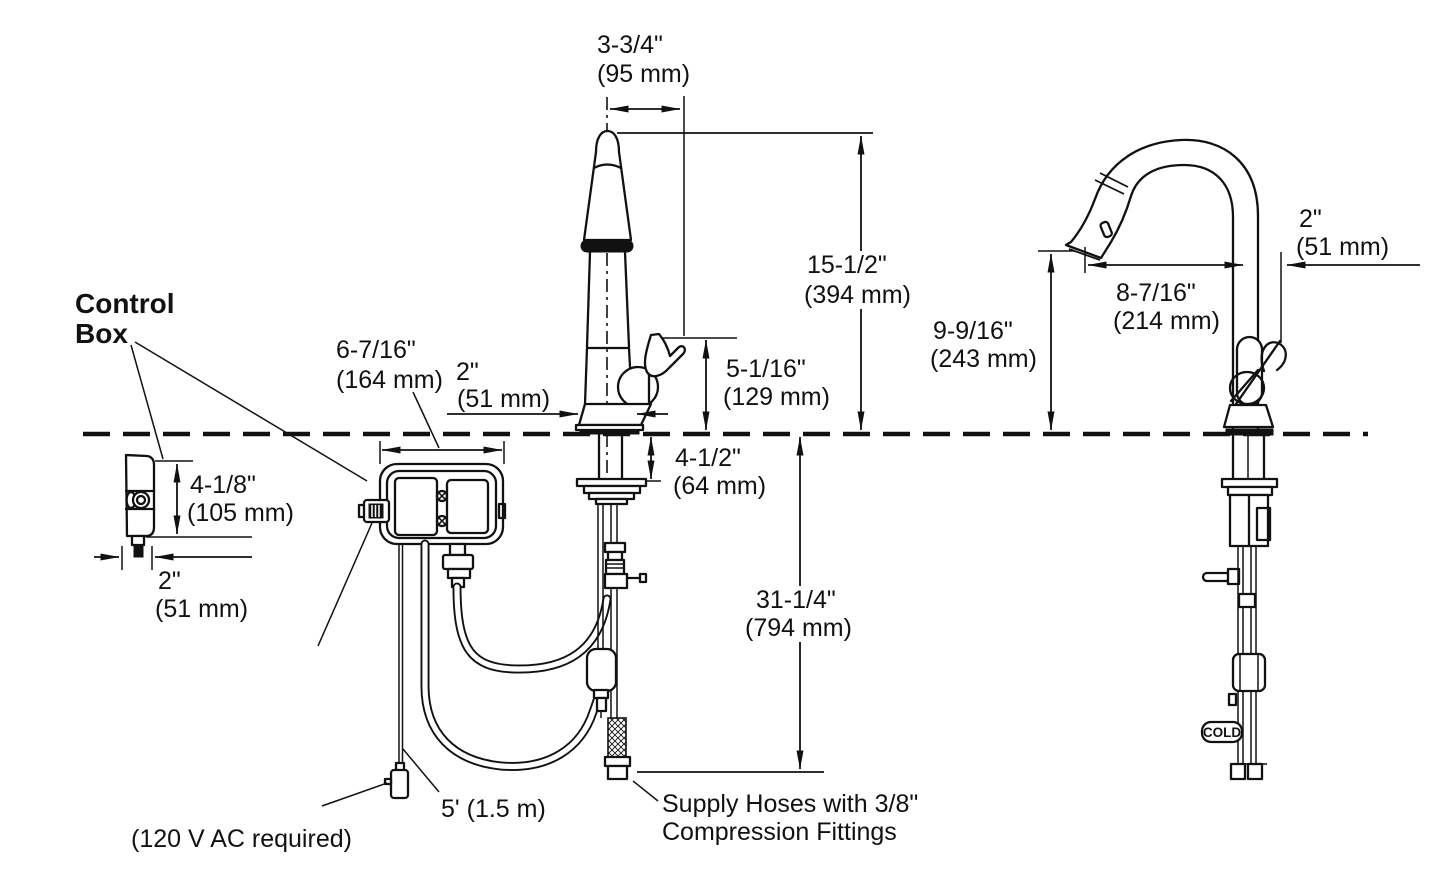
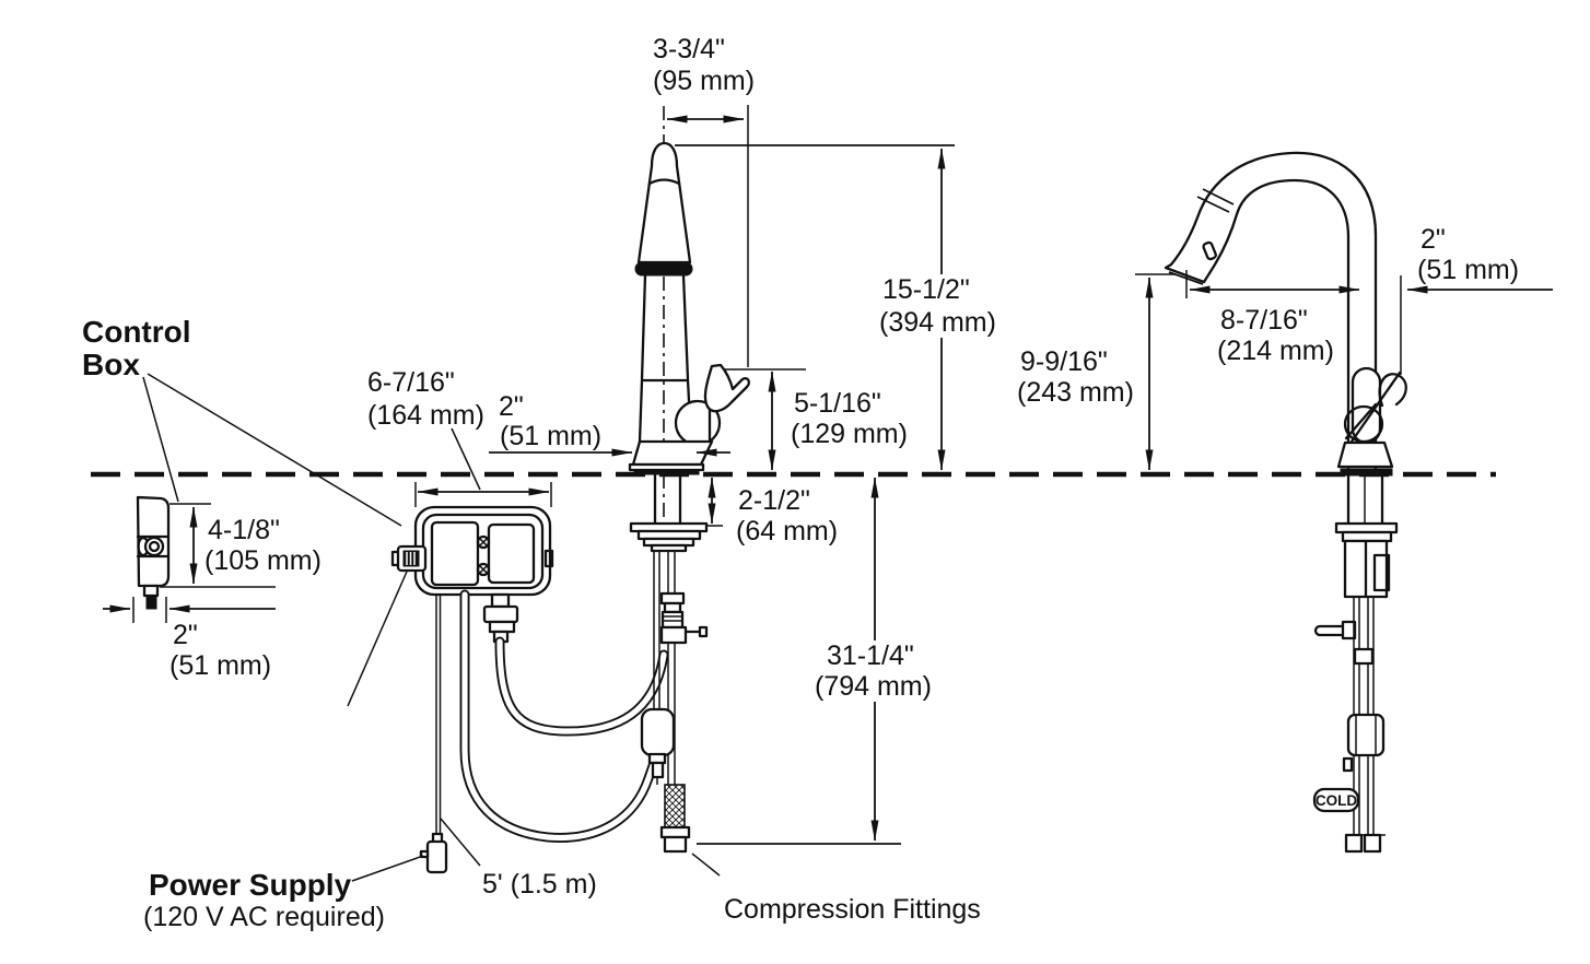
  3-3/4"
  (95 mm)
  15-1/2"
  (394 mm)
  5-1/16"
  (129 mm)
  2"
  (51 mm)
  6-7/16"
  (164 mm)
- 4-1/2"
+ 2-1/2"
  (64 mm)
  31-1/4"
  (794 mm)
  Control
  Box
  4-1/8"
  (105 mm)
  2"
  (51 mm)
+ Power Supply
  (120 V AC required)
  5' (1.5 m)
- Supply Hoses with 3/8"
  Compression Fittings
  9-9/16"
  (243 mm)
  8-7/16"
  (214 mm)
  2"
  (51 mm)
  COLD
